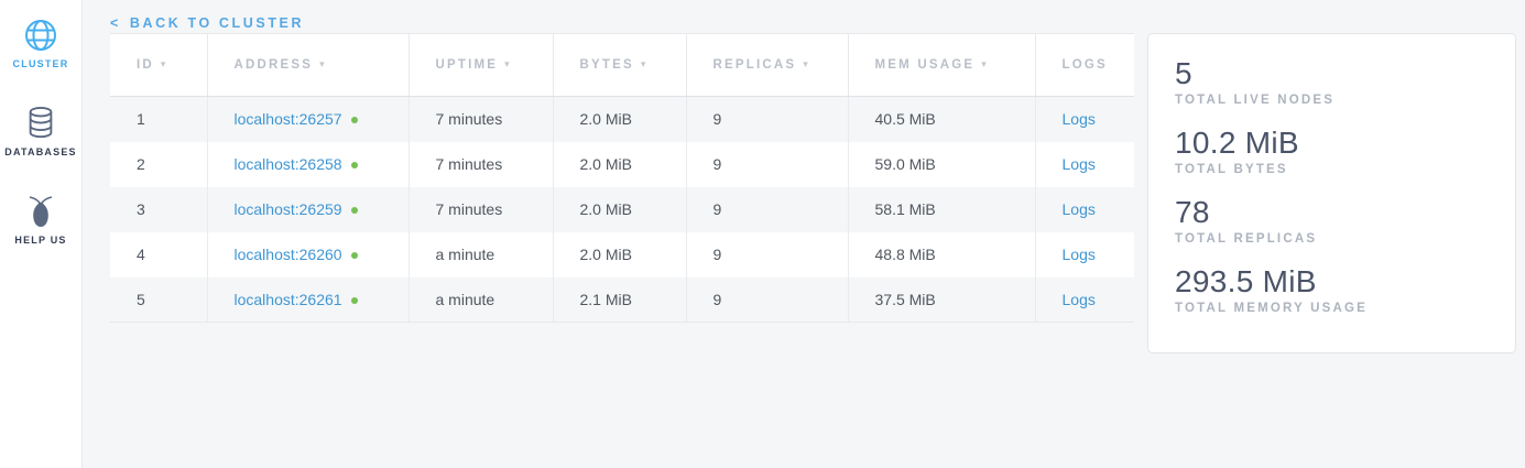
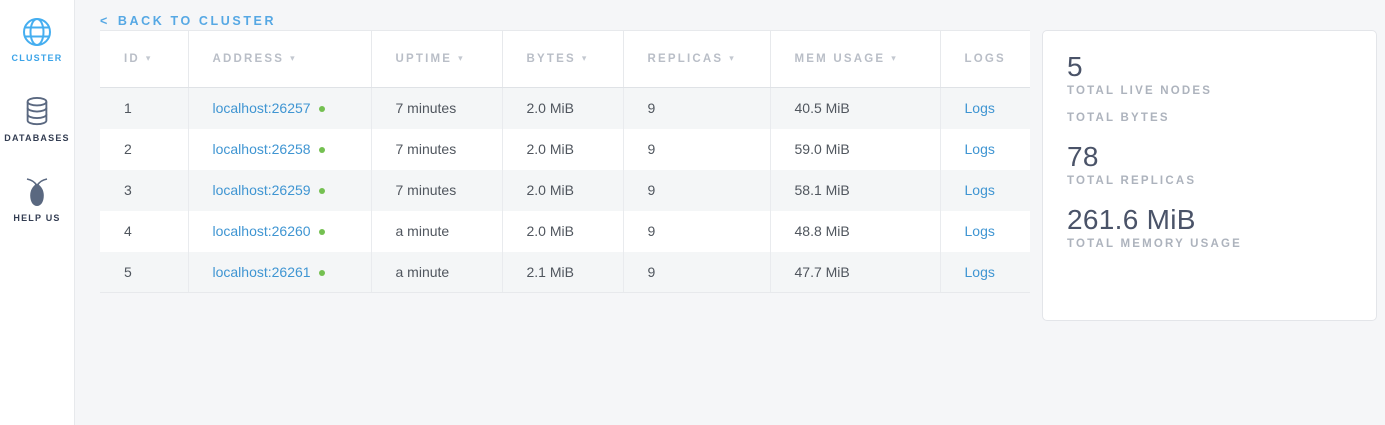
  CLUSTER
  DATABASES
  HELP US
  < BACK TO CLUSTER
  ID ▾	ADDRESS ▾	UPTIME ▾	BYTES ▾	REPLICAS ▾	MEM USAGE ▾	LOGS
  1	localhost:26257	7 minutes	2.0 MiB	9	40.5 MiB	Logs
  2	localhost:26258	7 minutes	2.0 MiB	9	59.0 MiB	Logs
  3	localhost:26259	7 minutes	2.0 MiB	9	58.1 MiB	Logs
  4	localhost:26260	a minute	2.0 MiB	9	48.8 MiB	Logs
- 5	localhost:26261	a minute	2.1 MiB	9	37.5 MiB	Logs
+ 5	localhost:26261	a minute	2.1 MiB	9	47.7 MiB	Logs
  5
  TOTAL LIVE NODES
- 10.2 MiB
  TOTAL BYTES
  78
  TOTAL REPLICAS
- 293.5 MiB
+ 261.6 MiB
  TOTAL MEMORY USAGE
